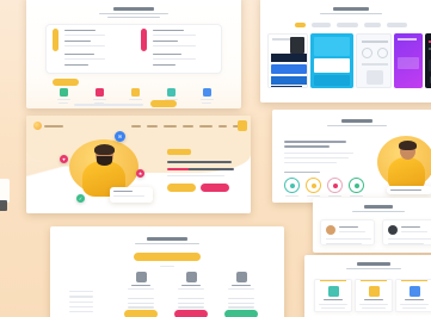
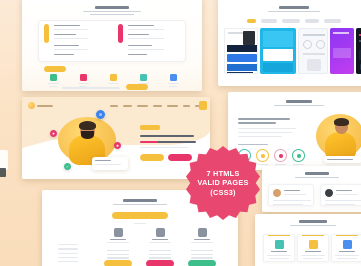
+ 7 HTMLS
+ VALID PAGES
+ (CSS3)
